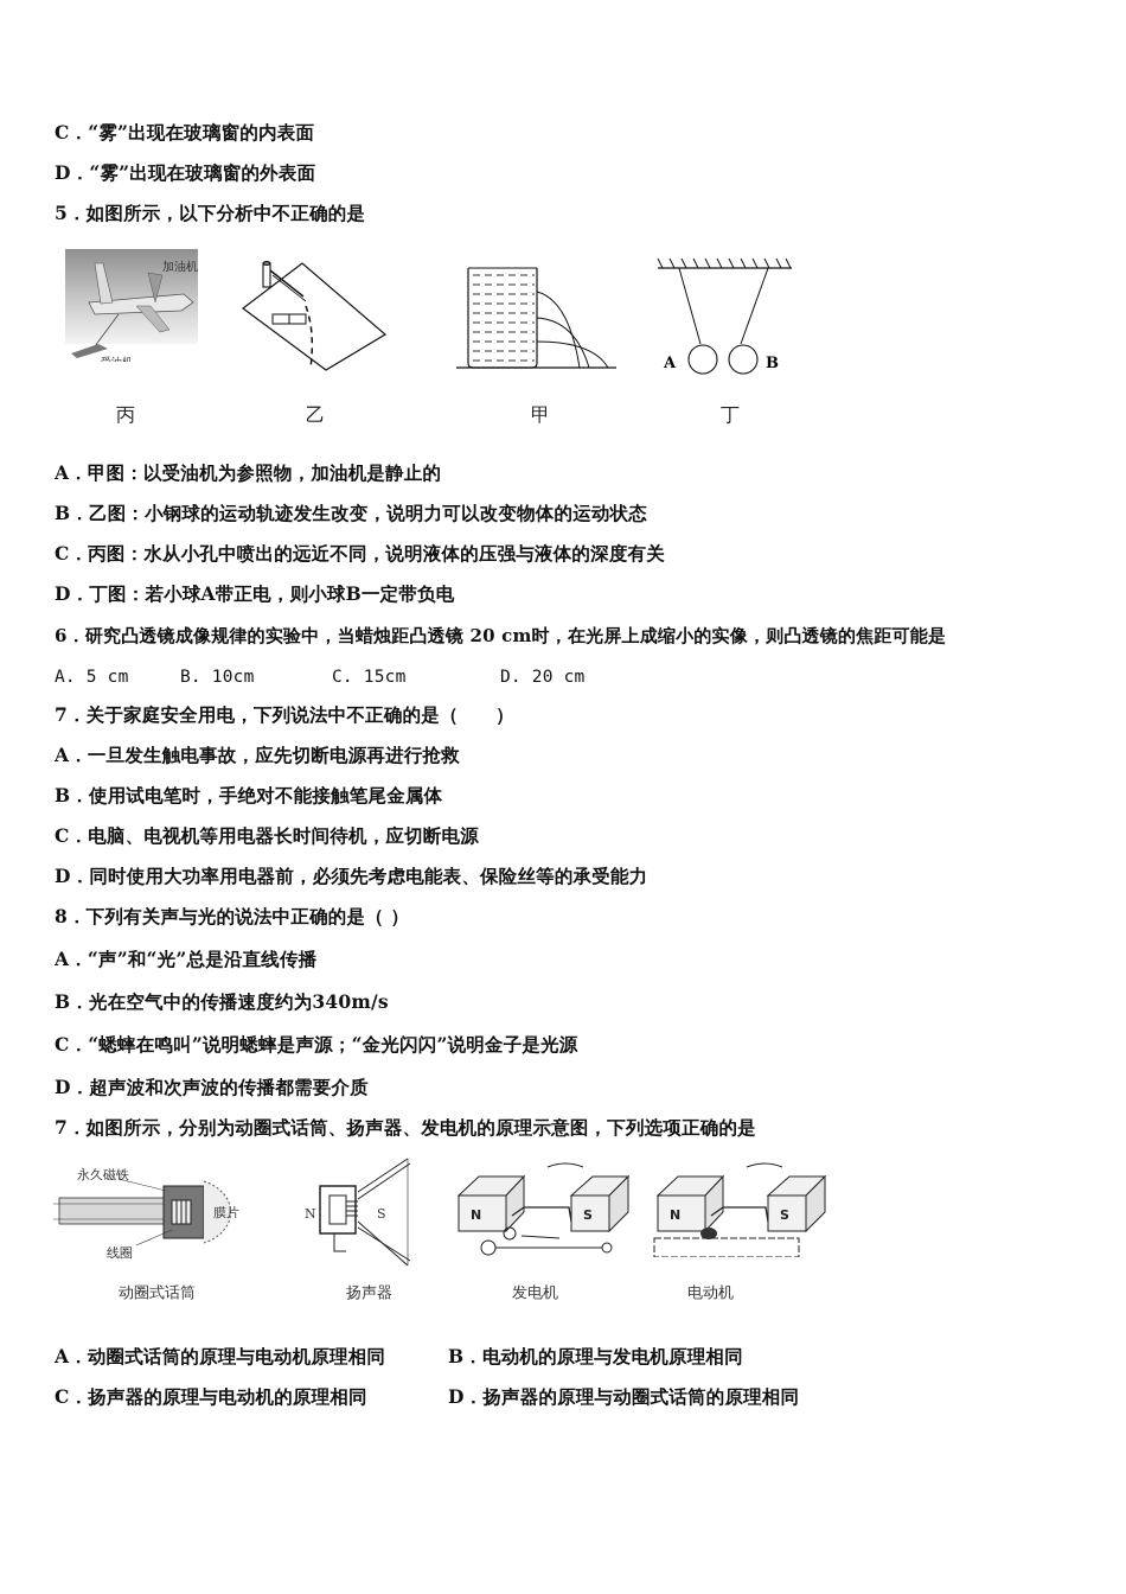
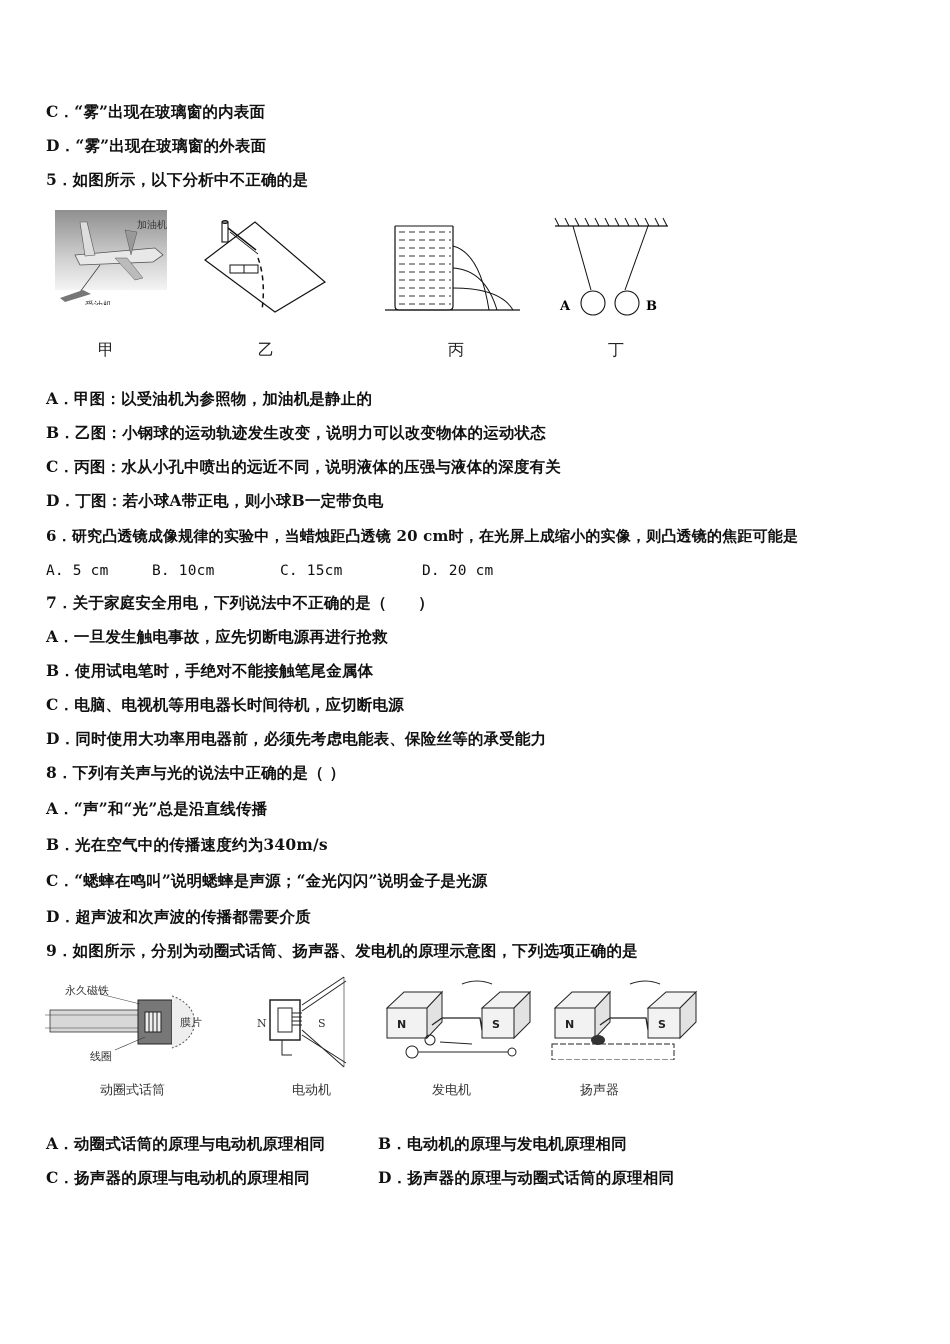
  C．“雾”出现在玻璃窗的内表面
  D．“雾”出现在玻璃窗的外表面
  5．如图所示，以下分析中不正确的是
  加油机
  A
  B
- 丙
+ 甲
  乙
- 甲
+ 丙
  丁
  A．甲图：以受油机为参照物，加油机是静止的
  B．乙图：小钢球的运动轨迹发生改变，说明力可以改变物体的运动状态
  C．丙图：水从小孔中喷出的远近不同，说明液体的压强与液体的深度有关
  D．丁图：若小球A带正电，则小球B一定带负电
  6．研究凸透镜成像规律的实验中，当蜡烛距凸透镜 20 cm时，在光屏上成缩小的实像，则凸透镜的焦距可能是
  A. 5 cm
  B. 10cm
  C. 15cm
  D. 20 cm
  7．关于家庭安全用电，下列说法中不正确的是（ ）
  A．一旦发生触电事故，应先切断电源再进行抢救
  B．使用试电笔时，手绝对不能接触笔尾金属体
  C．电脑、电视机等用电器长时间待机，应切断电源
  D．同时使用大功率用电器前，必须先考虑电能表、保险丝等的承受能力
  8．下列有关声与光的说法中正确的是（ ）
  A．“声”和“光”总是沿直线传播
  B．光在空气中的传播速度约为340m/s
  C．“蟋蟀在鸣叫”说明蟋蟀是声源；“金光闪闪”说明金子是光源
  D．超声波和次声波的传播都需要介质
- 7．如图所示，分别为动圈式话筒、扬声器、发电机的原理示意图，下列选项正确的是
+ 9．如图所示，分别为动圈式话筒、扬声器、发电机的原理示意图，下列选项正确的是
  永久磁铁
  膜片
  线圈
  N
  S
  N
  S
  N
  S
  动圈式话筒
- 扬声器
+ 电动机
  发电机
- 电动机
+ 扬声器
  A．动圈式话筒的原理与电动机原理相同
  B．电动机的原理与发电机原理相同
  C．扬声器的原理与电动机的原理相同
  D．扬声器的原理与动圈式话筒的原理相同
